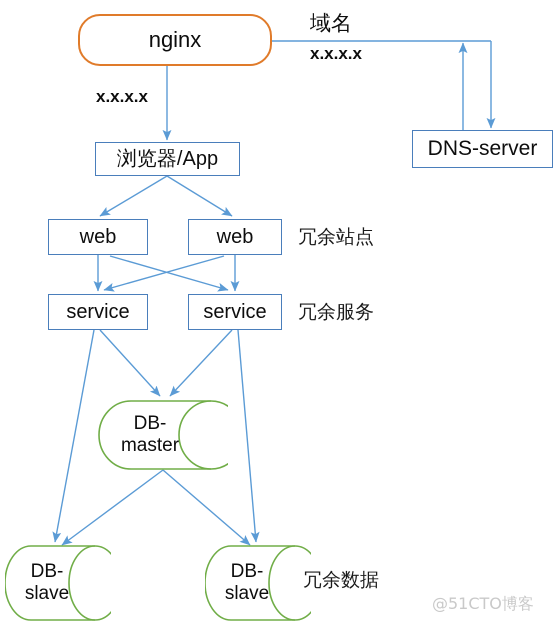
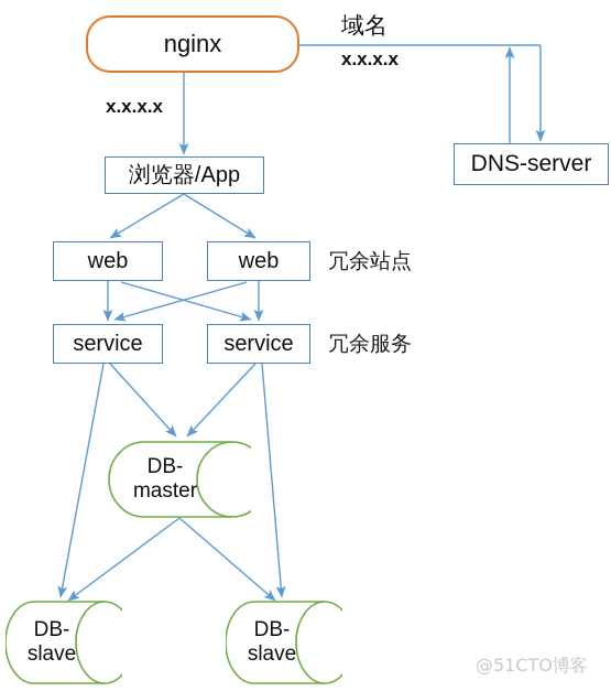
  nginx
  DNS-server
  浏览器/App
  web
  web
  service
  service
  DB-
  master
  DB-
  slave
  DB-
  slave
  域名
  x.x.x.x
  x.x.x.x
  冗余站点
  冗余服务
- 冗余数据
  @51CTO博客
